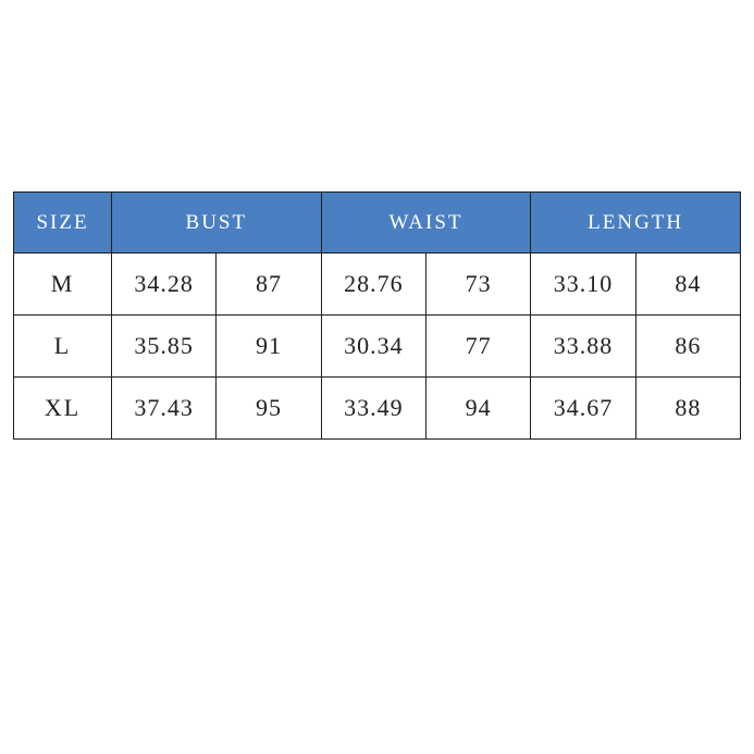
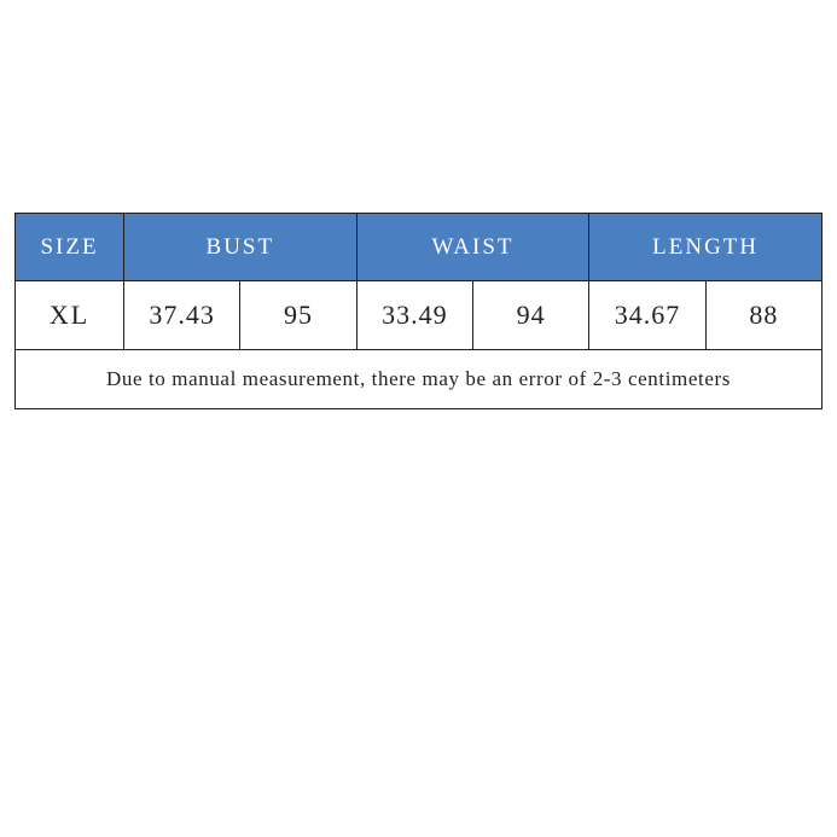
  SIZE	BUST	WAIST	LENGTH
- M	34.28	87	28.76	73	33.10	84
- L	35.85	91	30.34	77	33.88	86
  XL	37.43	95	33.49	94	34.67	88
+ Due to manual measurement, there may be an error of 2-3 centimeters
